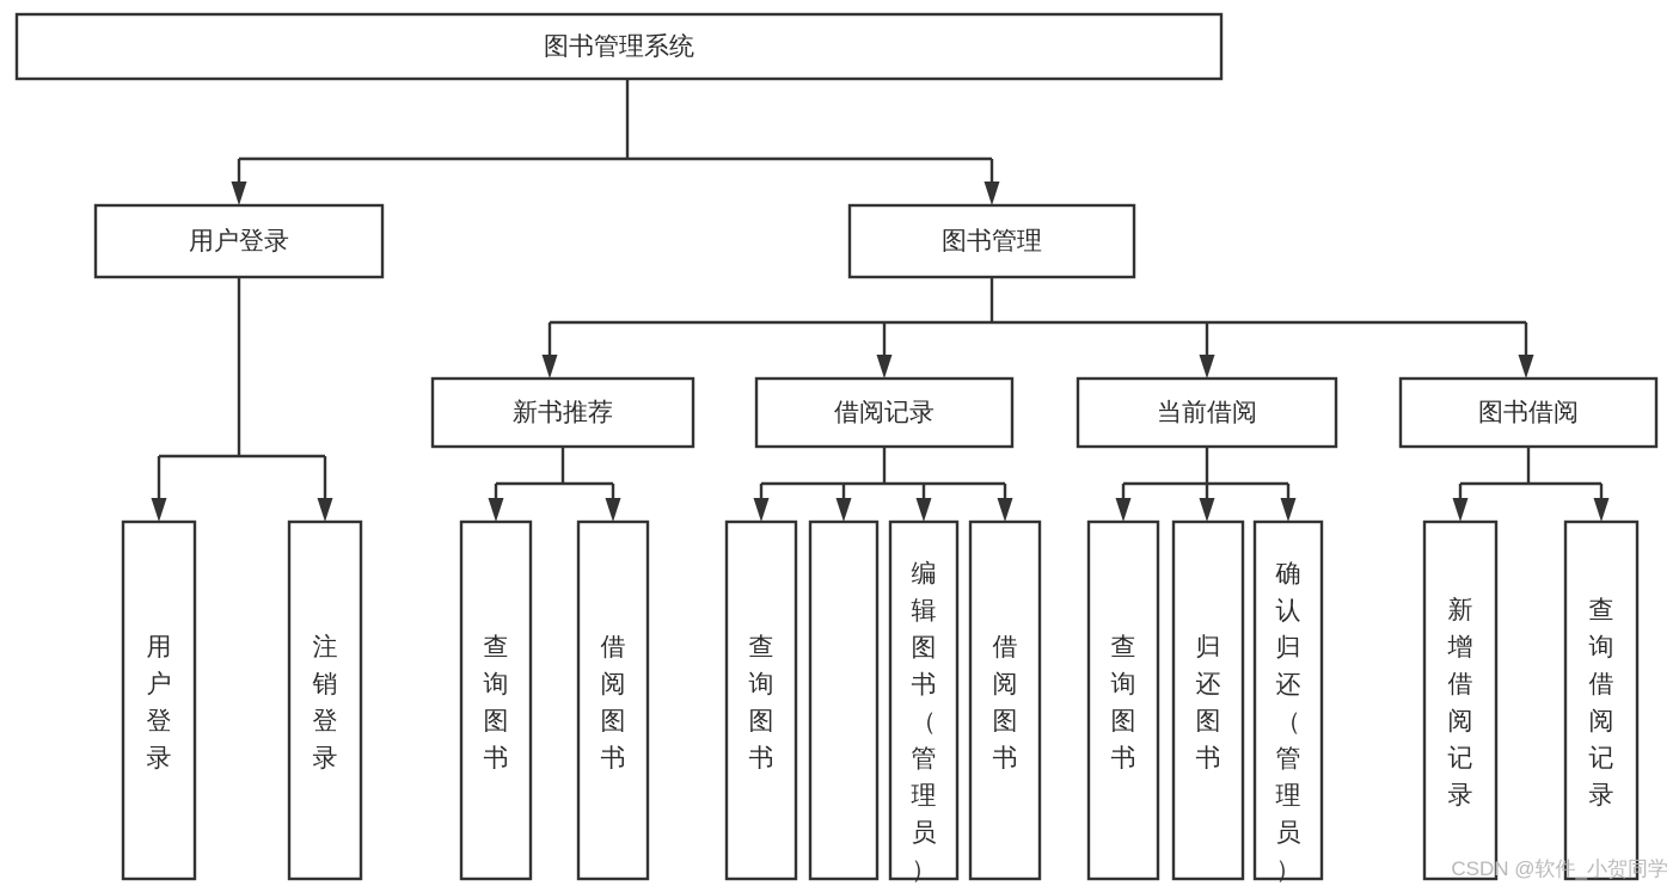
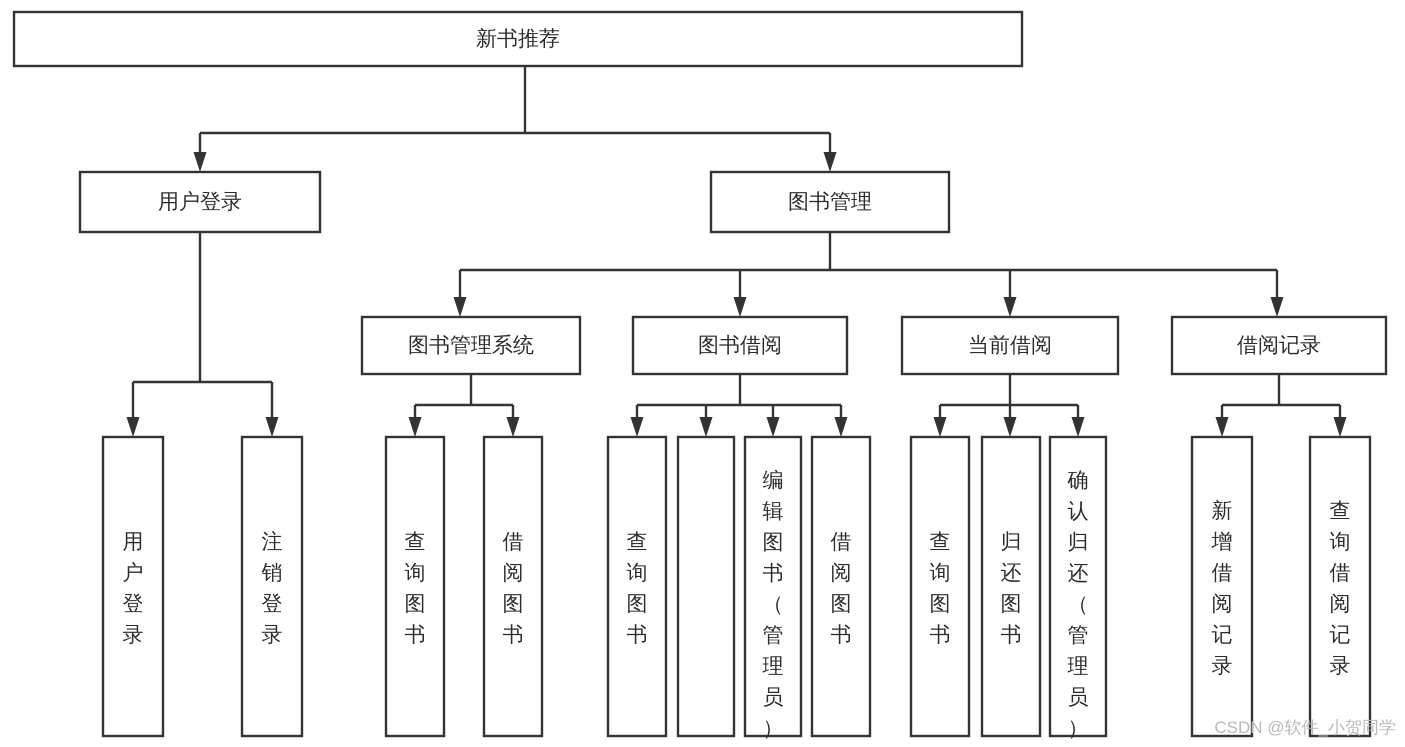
- 图书管理系统
+ 新书推荐
  用户登录
  图书管理
- 新书推荐
+ 图书管理系统
- 借阅记录
+ 图书借阅
  当前借阅
- 图书借阅
+ 借阅记录
  用户登录
  注销登录
  查询图书
  借阅图书
  查询图书
  编辑图书（管理员）
  借阅图书
  查询图书
  归还图书
  确认归还（管理员）
  新增借阅记录
  查询借阅记录
  CSDN @软件_小贺同学
